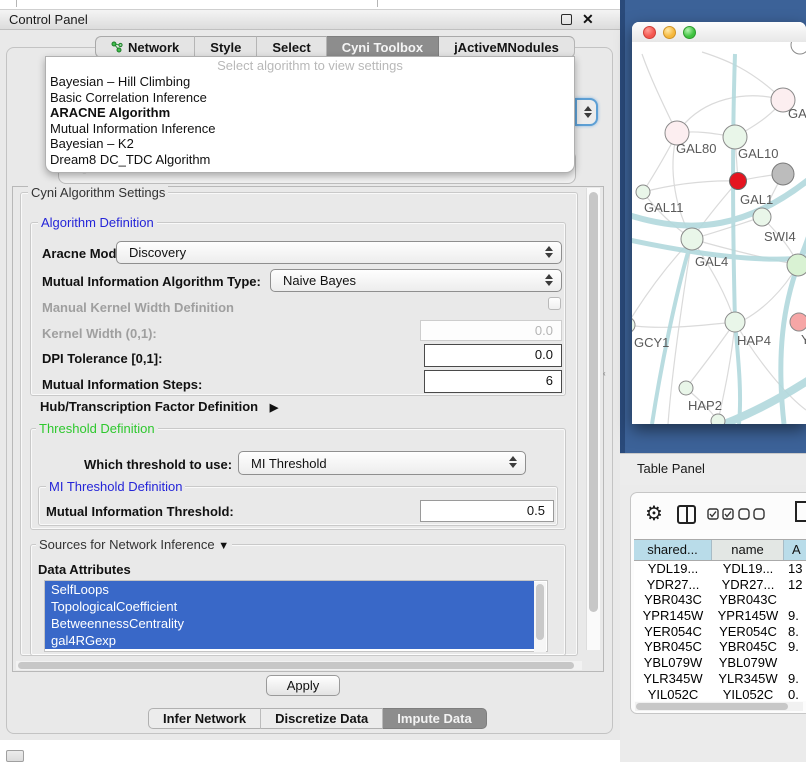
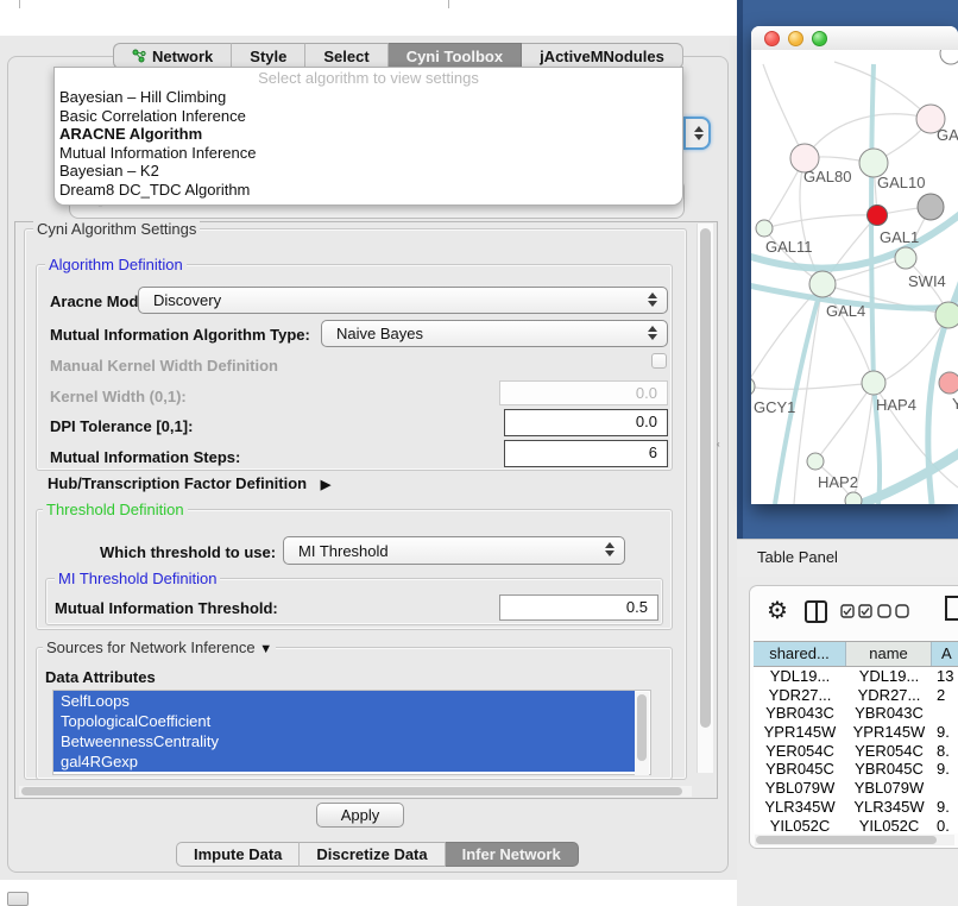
- Control Panel
- ✕
  Network
  Style
  Select
  Cyni Toolbox
  jActiveMNodules
  Select algorithm to view settings
  Bayesian – Hill Climbing
  Basic Correlation Inference
  ARACNE Algorithm
  Mutual Information Inference
  Bayesian – K2
  Dream8 DC_TDC Algorithm
  Cyni Algorithm Settings
  Algorithm Definition
  Aracne Mod
  Discovery
  Mutual Information Algorithm Type:
  Naive Bayes
  Manual Kernel Width Definition
  Kernel Width (0,1):
  0.0
  DPI Tolerance [0,1]:
  0.0
  Mutual Information Steps:
  6
  Hub/Transcription Factor Definition ▶
  Threshold Definition
  Which threshold to use:
  MI Threshold
  MI Threshold Definition
  Mutual Information Threshold:
  0.5
  Sources for Network Inference ▼
  Data Attributes
  SelfLoops
  TopologicalCoefficient
  BetweennessCentrality
  gal4RGexp
  Apply
- Infer Network
+ Impute Data
  Discretize Data
- Impute Data
+ Infer Network
  ‹
  GAL80
  GAL10
  GAL1
  GAL11
  GAL4
  SWI4
  GCY1
  HAP4
  Y
  HAP2
  Table Panel
  ⚙
  shared...
  name
  A
  YDL19...
  YDL19...
  13
  YDR27...
  YDR27...
- 12
+ 2
  YBR043C
  YBR043C
  YPR145W
  YPR145W
  9.
  YER054C
  YER054C
  8.
  YBR045C
  YBR045C
  9.
  YBL079W
  YBL079W
  YLR345W
  YLR345W
  9.
  YIL052C
  YIL052C
  0.
